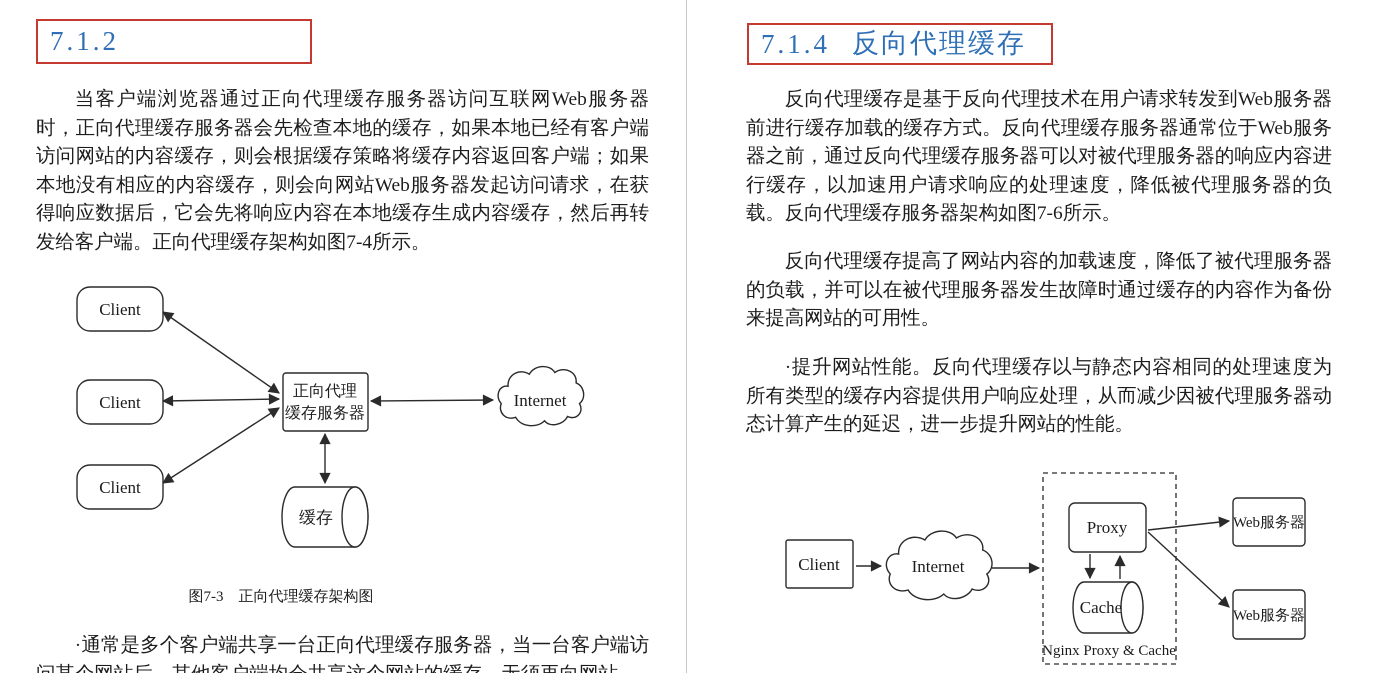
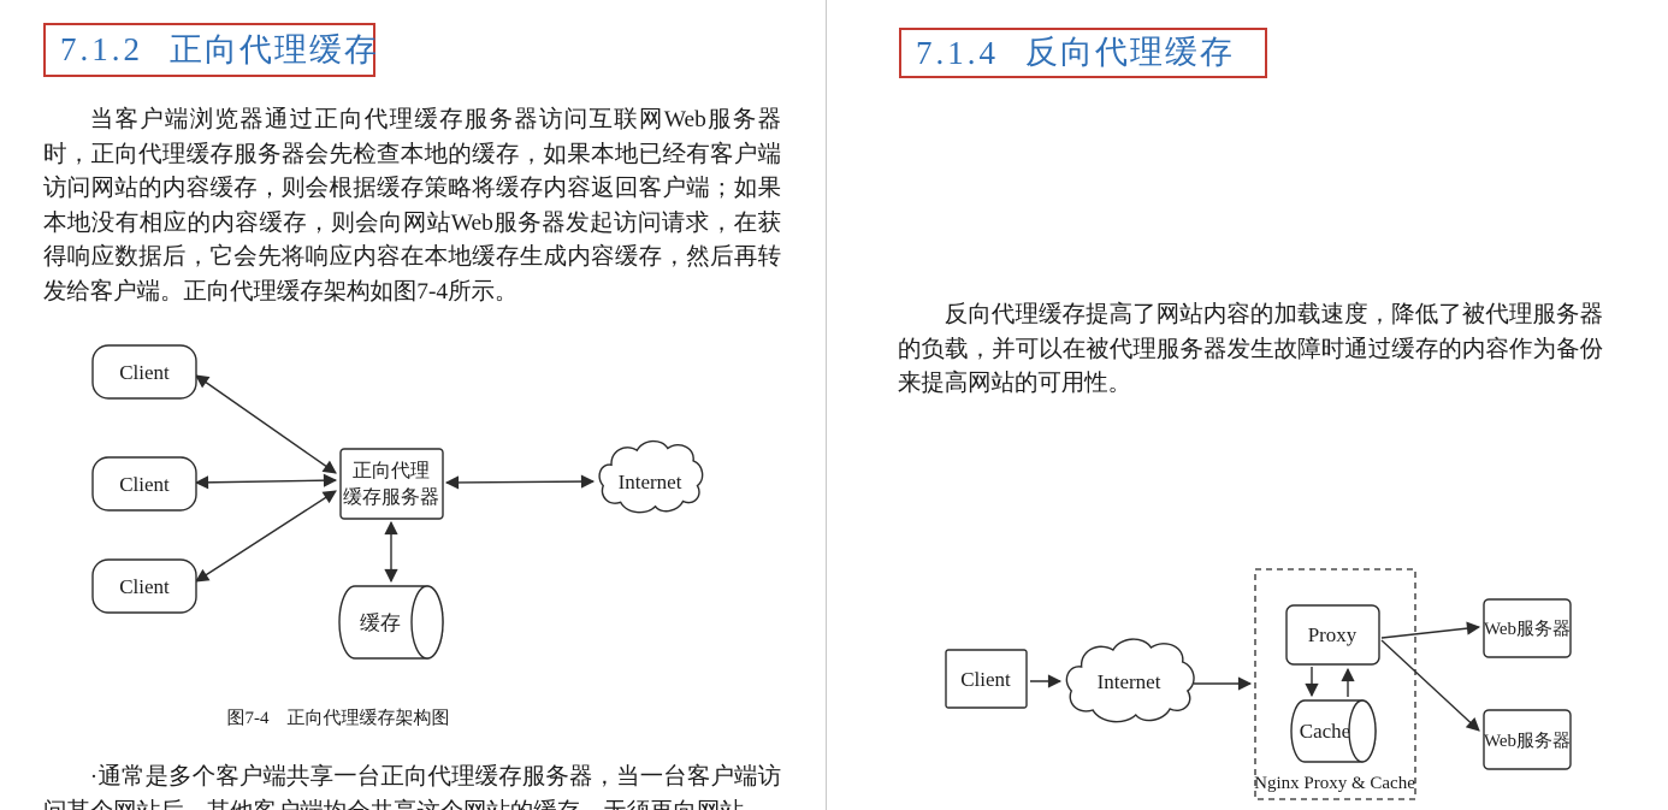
  7.1.2
+ 正向代理缓存
  当客户端浏览器通过正向代理缓存服务器访问互联网Web服务器时，正向代理缓存服务器会先检查本地的缓存，如果本地已经有客户端访问网站的内容缓存，则会根据缓存策略将缓存内容返回客户端；如果本地没有相应的内容缓存，则会向网站Web服务器发起访问请求，在获得响应数据后，它会先将响应内容在本地缓存生成内容缓存，然后再转发给客户端。正向代理缓存架构如图7-4所示。
  Client
  Client
  Client
  正向代理
  缓存服务器
  Internet
  缓存
- 图7-3 正向代理缓存架构图
+ 图7-4 正向代理缓存架构图
  7.1.4
  反向代理缓存
- 反向代理缓存是基于反向代理技术在用户请求转发到Web服务器前进行缓存加载的缓存方式。反向代理缓存服务器通常位于Web服务器之前，通过反向代理缓存服务器可以对被代理服务器的响应内容进行缓存，以加速用户请求响应的处理速度，降低被代理服务器的负载。反向代理缓存服务器架构如图7-6所示。
  反向代理缓存提高了网站内容的加载速度，降低了被代理服务器的负载，并可以在被代理服务器发生故障时通过缓存的内容作为备份来提高网站的可用性。
- ·提升网站性能。反向代理缓存以与静态内容相同的处理速度为所有类型的缓存内容提供用户响应处理，从而减少因被代理服务器动态计算产生的延迟，进一步提升网站的性能。
  Client
  Internet
  Proxy
  Cache
  Nginx Proxy & Cache
  Web服务器
  Web服务器
